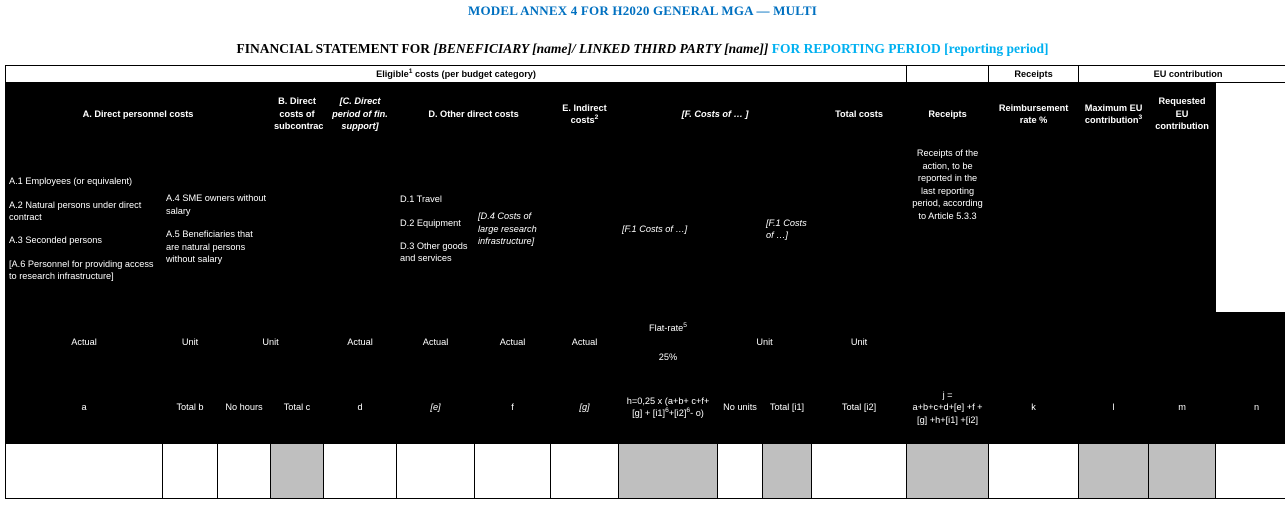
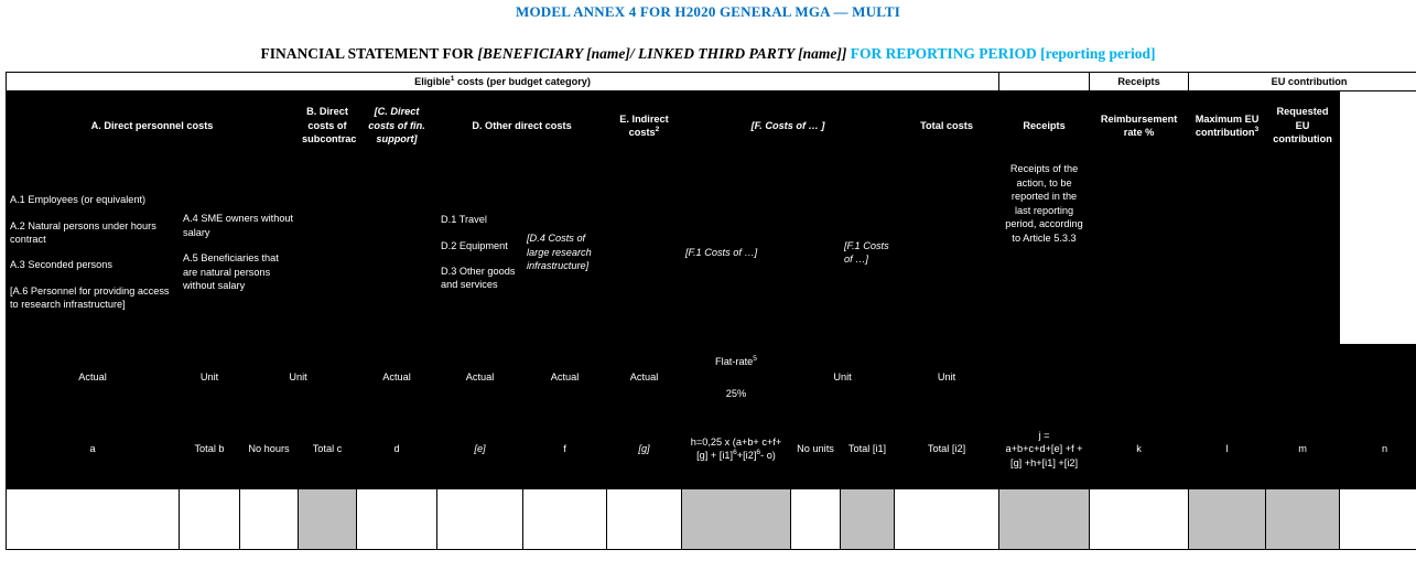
  MODEL ANNEX 4 FOR H2020 GENERAL MGA — MULTI
  FINANCIAL STATEMENT FOR [BENEFICIARY [name]/ LINKED THIRD PARTY [name]] FOR REPORTING PERIOD [reporting period]
  Eligible costs (per budget category)		Receipts	EU contribution
- A. Direct personnel costs	B. Direct costs of subcontrac	[C. Direct period of fin. support]	D. Other direct costs	E. Indirect costs	[F. Costs of … ]	Total costs	Receipts	Reimbursement rate %	Maximum EU contribution	Requested EU contribution
+ A. Direct personnel costs	B. Direct costs of subcontrac	[C. Direct costs of fin. support]	D. Other direct costs	E. Indirect costs	[F. Costs of … ]	Total costs	Receipts	Reimbursement rate %	Maximum EU contribution	Requested EU contribution
- A.1 Employees (or equivalent) A.2 Natural persons under direct contract A.3 Seconded persons [A.6 Personnel for providing access to research infrastructure]	A.4 SME owners without salary A.5 Beneficiaries that are natural persons without salary			D.1 Travel D.2 Equipment D.3 Other goods and services	[D.4 Costs of large research infrastructure]		[F.1 Costs of …]	[F.1 Costs of …]		Receipts of the action, to be reported in the last reporting period, according to Article 5.3.3
+ A.1 Employees (or equivalent) A.2 Natural persons under hours contract A.3 Seconded persons [A.6 Personnel for providing access to research infrastructure]	A.4 SME owners without salary A.5 Beneficiaries that are natural persons without salary			D.1 Travel D.2 Equipment D.3 Other goods and services	[D.4 Costs of large research infrastructure]		[F.1 Costs of …]	[F.1 Costs of …]		Receipts of the action, to be reported in the last reporting period, according to Article 5.3.3
  Actual	Unit	Unit	Actual	Actual	Actual	Actual	Flat-rate	Unit	Unit
  25%
  a	Total b	No hours	Total c	d	[e]	f	[g]	h=0,25 x (a+b+ c+f+[g] + [i1] +[i2] - o)	No units	Total [i1]	Total [i2]	j = a+b+c+d+[e] +f +[g] +h+[i1] +[i2]	k	l	m	n
